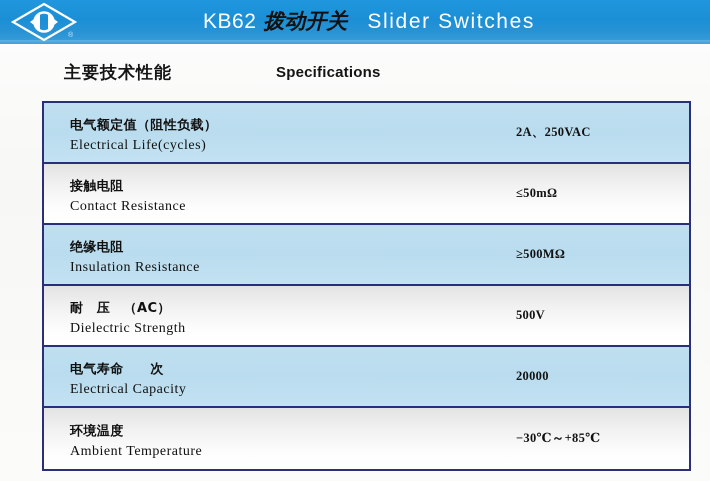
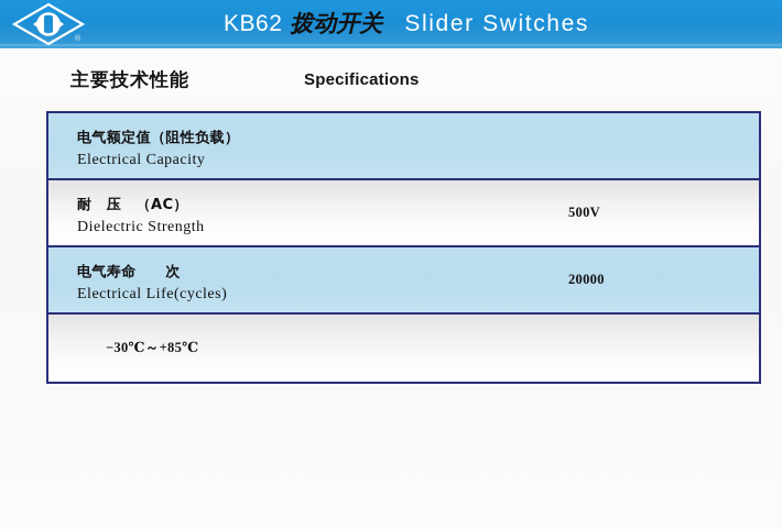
  KB62
  拨动开关
  Slider Switches
  主要技术性能
  Specifications
  电气额定值（阻性负载）
- Electrical Life(cycles)
+ Electrical Capacity
- 2A、250VAC
- 接触电阻
- Contact Resistance
- ≤50mΩ
- 绝缘电阻
- Insulation Resistance
- ≥500MΩ
  耐 压 （AC）
  Dielectric Strength
  500V
  电气寿命 次
- Electrical Capacity
+ Electrical Life(cycles)
  20000
- 环境温度
- Ambient Temperature
  −30℃～+85℃
